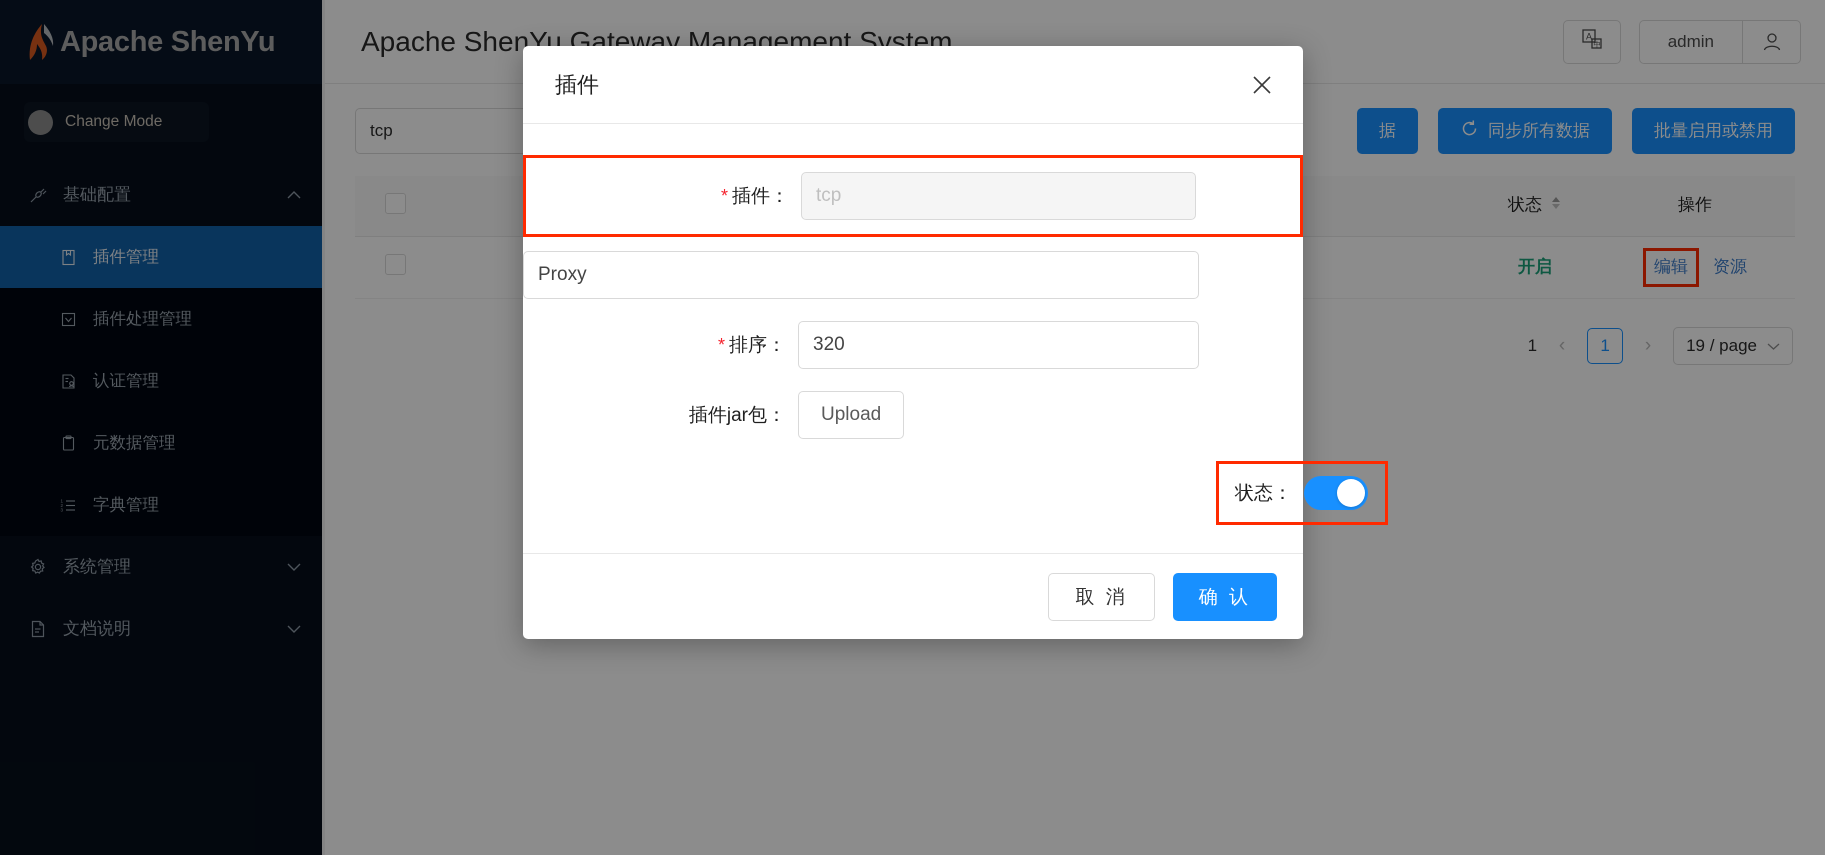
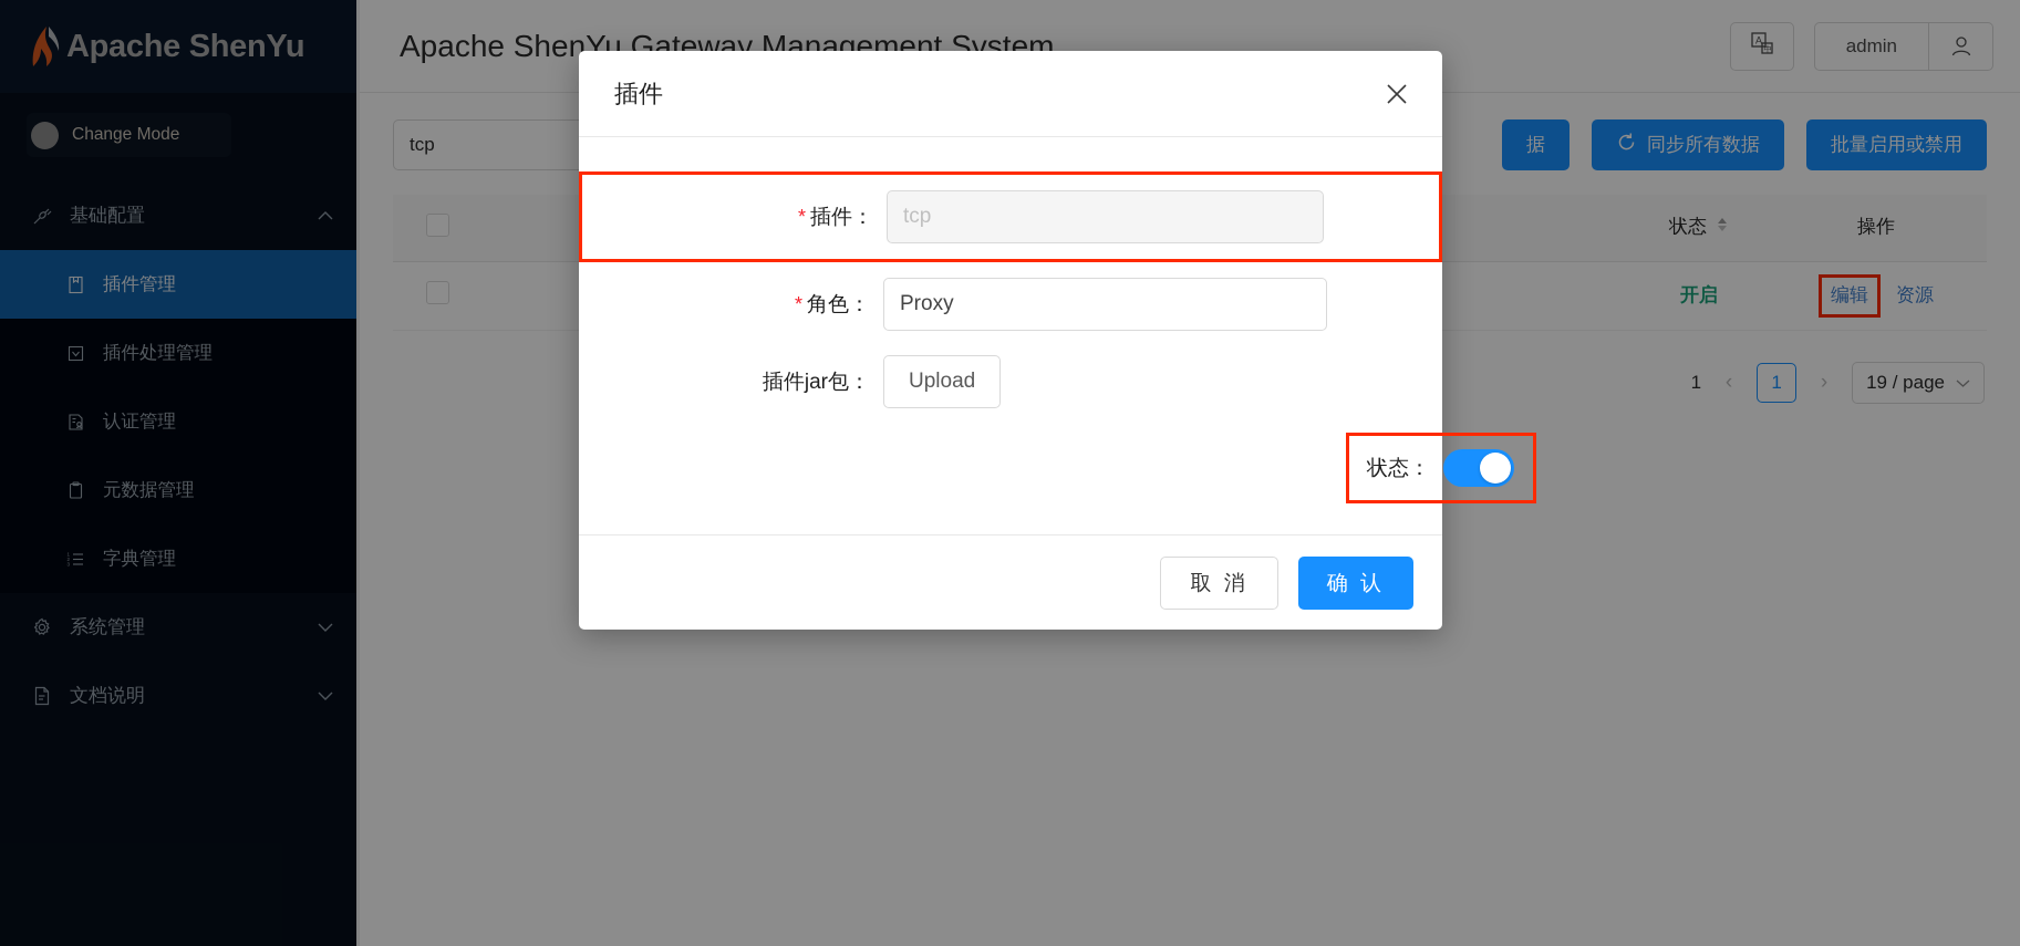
  Apache ShenYu
  Change Mode
  基础配置
  插件管理
  插件处理管理
  认证管理
  元数据管理
  字典管理
  系统管理
  文档说明
  Apache ShenYu Gateway Management System
  A
  中
  admin
  tcp
  据
  同步所有数据
  批量启用或禁用
  		状态	操作
  		开启	编辑 资源
  1
  ‹
  1
  ›
  19 / page
  插件
  * 插件：
  tcp
+ * 角色：
  Proxy
- * 排序：
- 320
  插件jar包：
  Upload
  状态：
  取 消
  确 认
